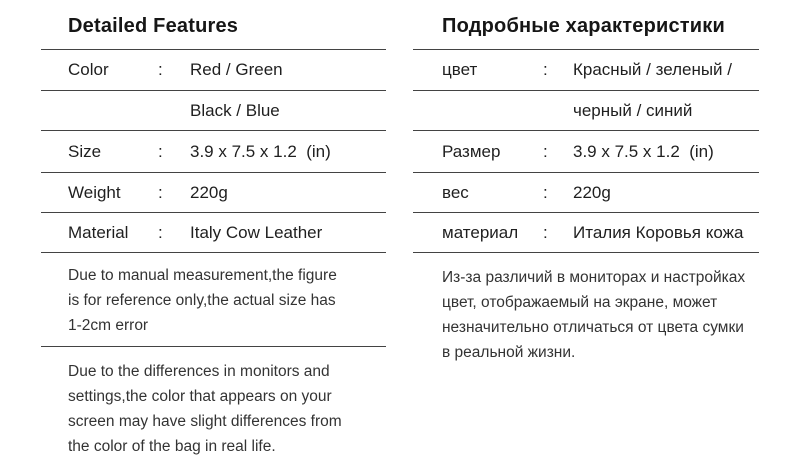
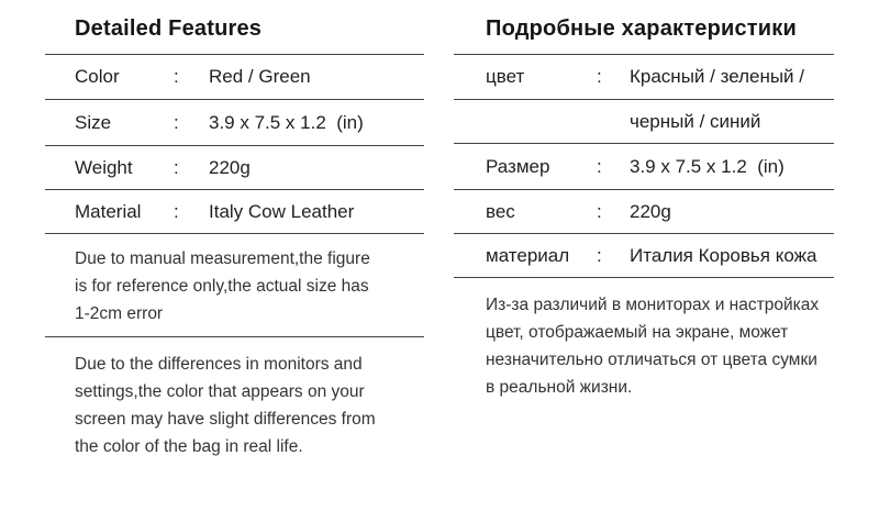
  Detailed Features
  Color
  :
  Red / Green
- Black / Blue
  Size
  :
  3.9 x 7.5 x 1.2 (in)
  Weight
  :
  220g
  Material
  :
  Italy Cow Leather
  Due to manual measurement,the figure
  is for reference only,the actual size has
  1-2cm error
  Due to the differences in monitors and
  settings,the color that appears on your
  screen may have slight differences from
  the color of the bag in real life.
  Подробные характеристики
  цвет
  :
  Красный / зеленый /
  черный / синий
  Размер
  :
  3.9 x 7.5 x 1.2 (in)
  вес
  :
  220g
  материал
  :
  Италия Коровья кожа
  Из-за различий в мониторах и настройках
  цвет, отображаемый на экране, может
  незначительно отличаться от цвета сумки
  в реальной жизни.
